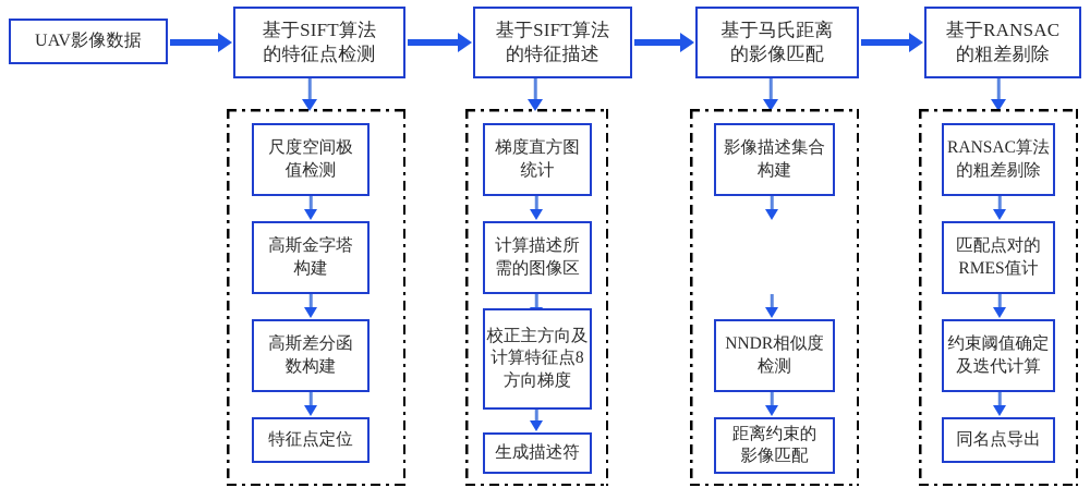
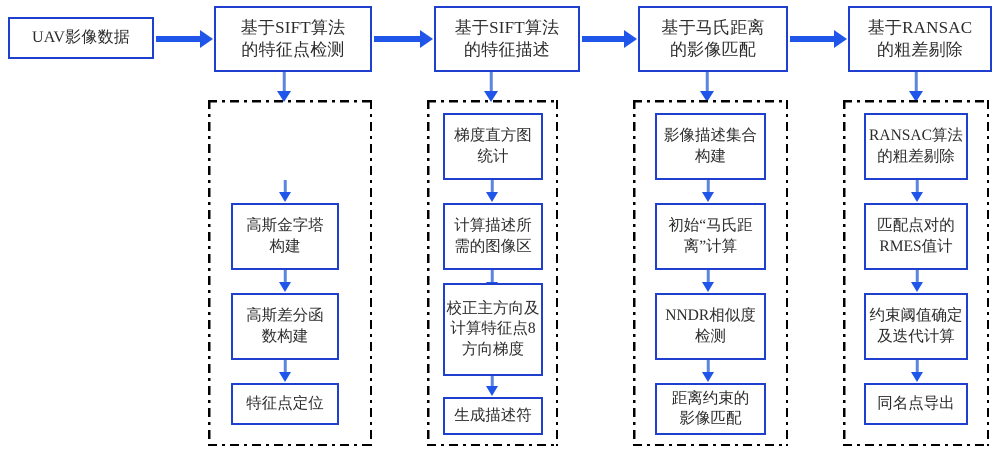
  UAV影像数据
  基于SIFT算法
  的特征点检测
  基于SIFT算法
  的特征描述
  基于马氏距离
  的影像匹配
  基于RANSAC
  的粗差剔除
- 尺度空间极
- 值检测
  高斯金字塔
  构建
  高斯差分函
  数构建
  特征点定位
  梯度直方图
  统计
  计算描述所
  需的图像区
  校正主方向及
  计算特征点8
  方向梯度
  生成描述符
  影像描述集合
  构建
+ 初始“马氏距
+ 离”计算
  NNDR相似度
  检测
  距离约束的
  影像匹配
  RANSAC算法
  的粗差剔除
  匹配点对的
  RMES值计
  约束阈值确定
  及迭代计算
  同名点导出
